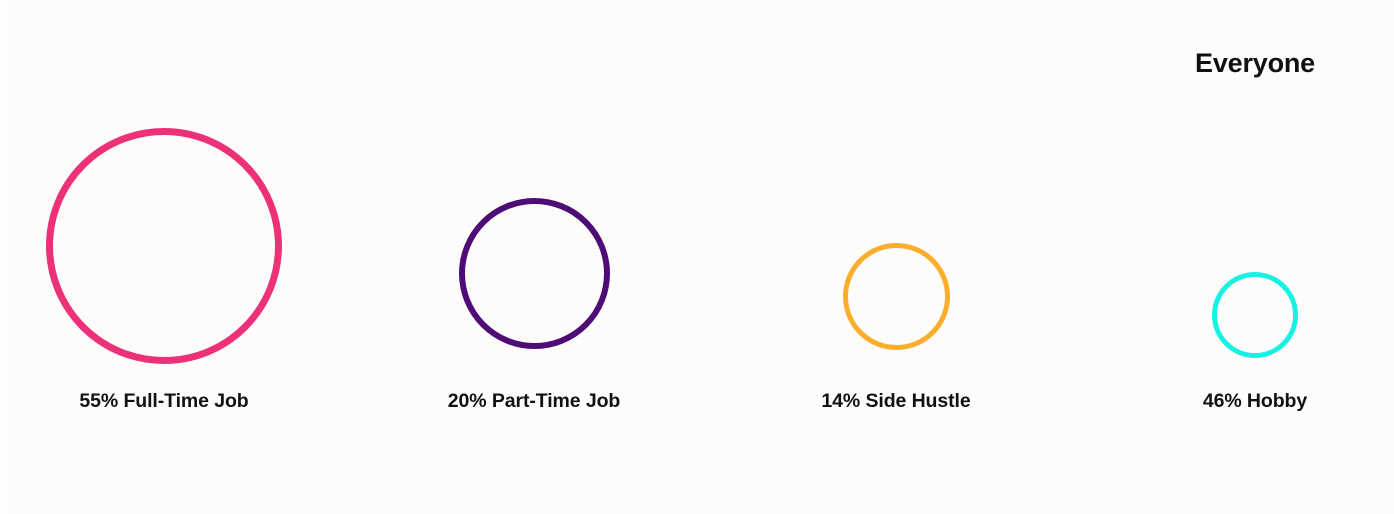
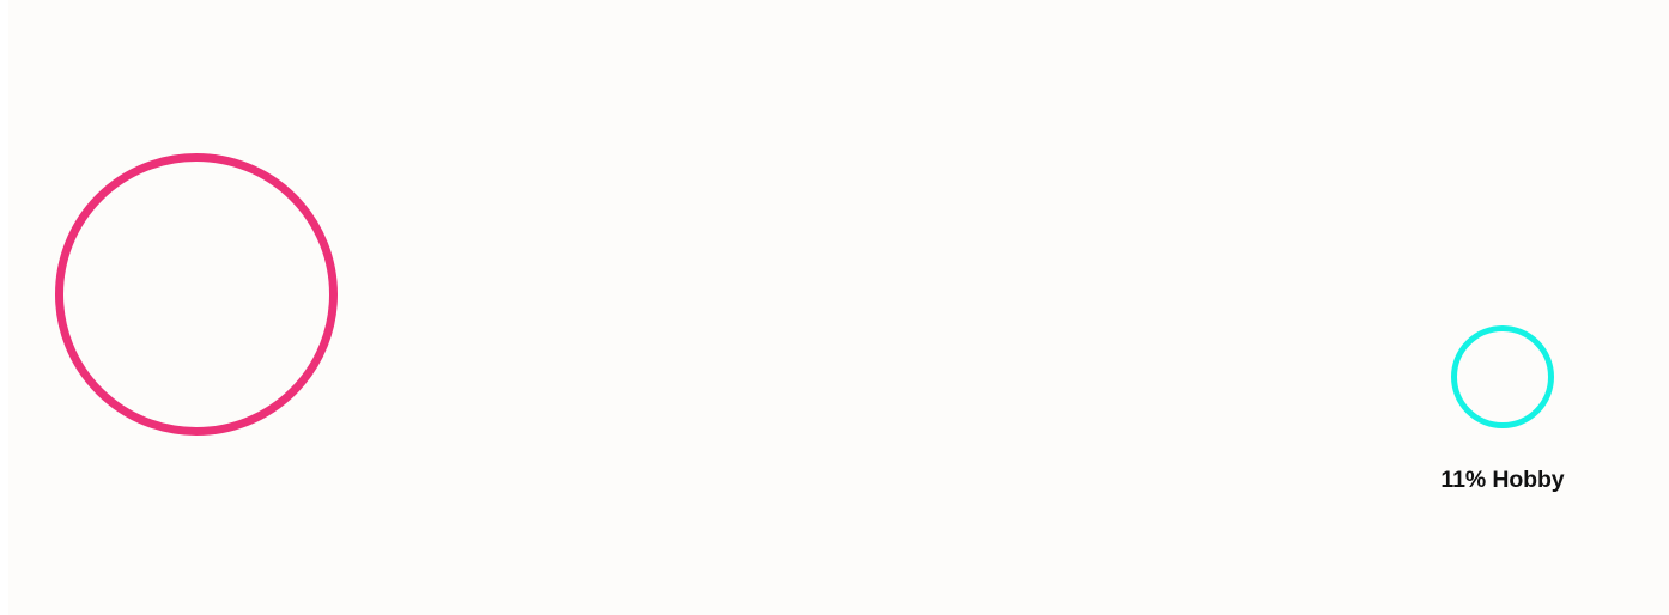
- Everyone
- 55% Full-Time Job
- 20% Part-Time Job
- 14% Side Hustle
- 46% Hobby
+ 11% Hobby
